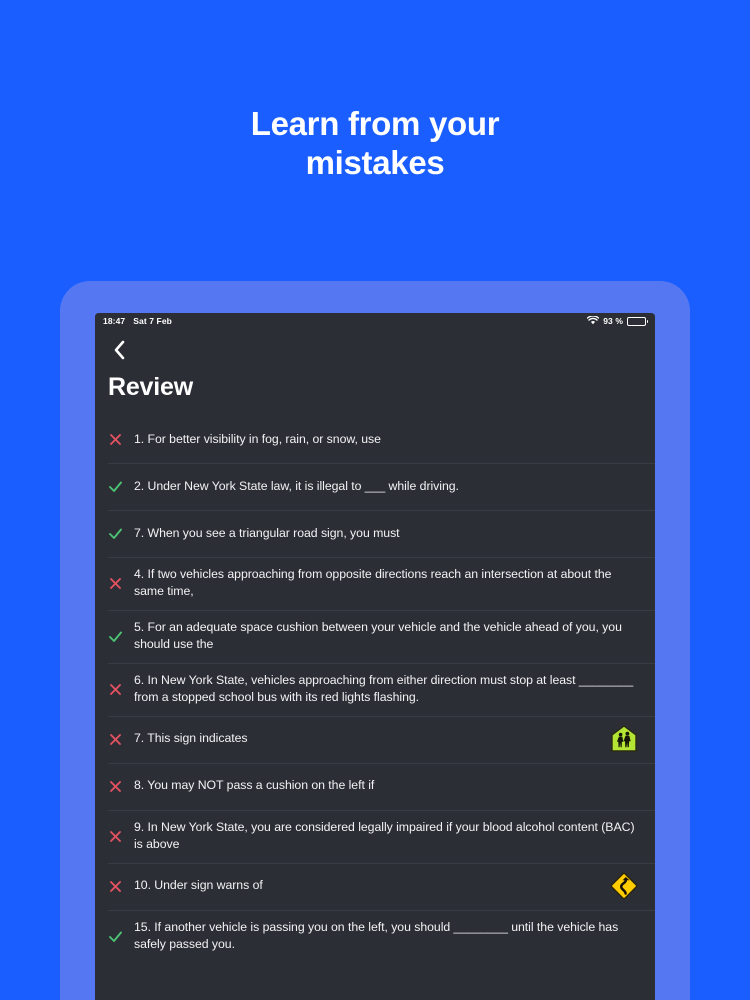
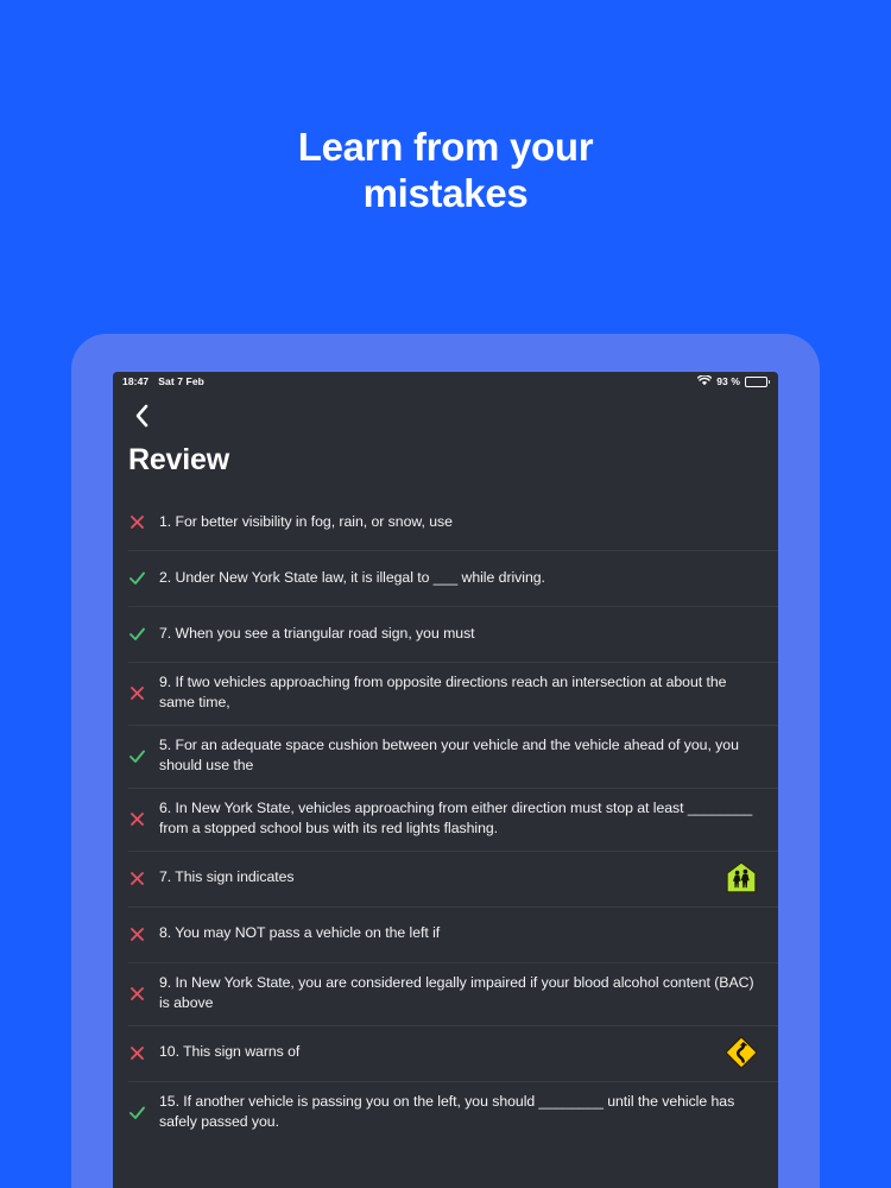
  Learn from your
  mistakes
  18:47
  Sat 7 Feb
  93 %
  Review
  1. For better visibility in fog, rain, or snow, use
  2. Under New York State law, it is illegal to ___ while driving.
  7. When you see a triangular road sign, you must
- 4. If two vehicles approaching from opposite directions reach an intersection at about the same time,
+ 9. If two vehicles approaching from opposite directions reach an intersection at about the same time,
  5. For an adequate space cushion between your vehicle and the vehicle ahead of you, you should use the
  6. In New York State, vehicles approaching from either direction must stop at least ________ from a stopped school bus with its red lights flashing.
  7. This sign indicates
- 8. You may NOT pass a cushion on the left if
+ 8. You may NOT pass a vehicle on the left if
  9. In New York State, you are considered legally impaired if your blood alcohol content (BAC) is above
- 10. Under sign warns of
+ 10. This sign warns of
  15. If another vehicle is passing you on the left, you should ________ until the vehicle has safely passed you.
